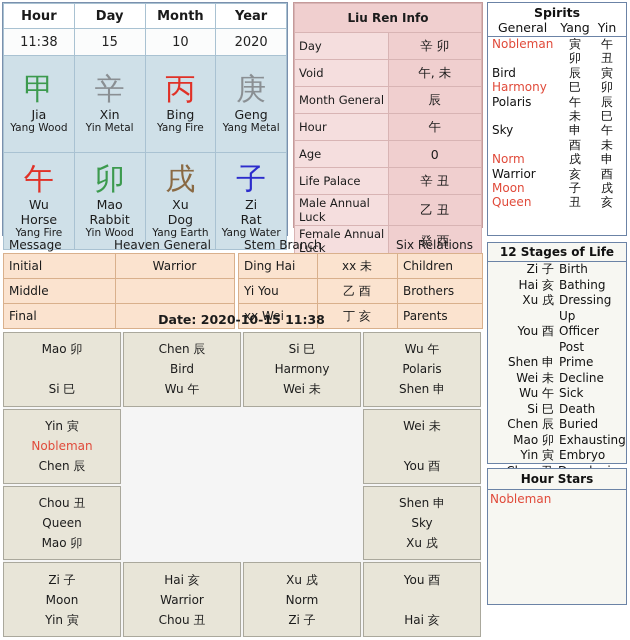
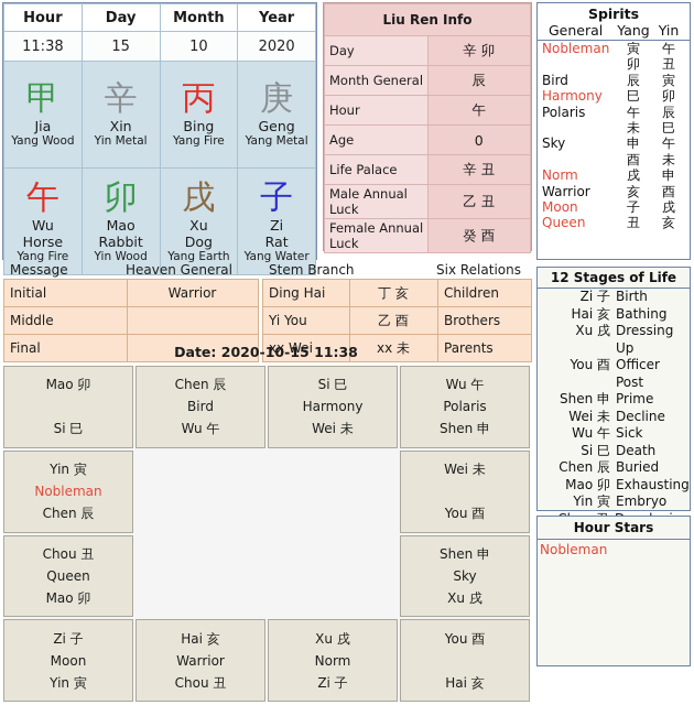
  Hour	Day	Month	Year
  11:38	15	10	2020
  甲 Jia Yang Wood	辛 Xin Yin Metal	丙 Bing Yang Fire	庚 Geng Yang Metal
  午 Wu Horse Yang Fire	卯 Mao Rabbit Yin Wood	戌 Xu Dog Yang Earth	子 Zi Rat Yang Water
  Liu Ren Info
  Day	辛 卯
- Void	午, 未
  Month General	辰
  Hour	午
  Age	0
  Life Palace	辛 丑
  Male Annual Luck	乙 丑
  Female Annual Luck	癸 酉
  Spirits
  General
  Yang
  Yin
  Nobleman
  寅
  午
  卯
  丑
  Bird
  辰
  寅
  Harmony
  巳
  卯
  Polaris
  午
  辰
  未
  巳
  Sky
  申
  午
  酉
  未
  Norm
  戌
  申
  Warrior
  亥
  酉
  Moon
  子
  戌
  Queen
  丑
  亥
  Message
  Heaven General
  Initial	Warrior
  Middle
  Final
  Stem Branch
  Six Relations
- Ding Hai	xx 未	Children
+ Ding Hai	丁 亥	Children
  Yi You	乙 酉	Brothers
- xx Wei	丁 亥	Parents
+ xx Wei	xx 未	Parents
  Date: 2020-10-15 11:38
  Mao 卯
  Si 巳
  Chen 辰
  Bird
  Wu 午
  Si 巳
  Harmony
  Wei 未
  Wu 午
  Polaris
  Shen 申
  Yin 寅
  Nobleman
  Chen 辰
  Wei 未
  You 酉
  Chou 丑
  Queen
  Mao 卯
  Shen 申
  Sky
  Xu 戌
  Zi 子
  Moon
  Yin 寅
  Hai 亥
  Warrior
  Chou 丑
  Xu 戌
  Norm
  Zi 子
  You 酉
  Hai 亥
  12 Stages of Life
  Zi 子
  Birth
  Hai 亥
  Bathing
  Xu 戌
  Dressing Up
  You 酉
  Officer Post
  Shen 申
  Prime
  Wei 未
  Decline
  Wu 午
  Sick
  Si 巳
  Death
  Chen 辰
  Buried
  Mao 卯
  Exhausting
  Yin 寅
  Embryo
  Hour Stars
  Nobleman
